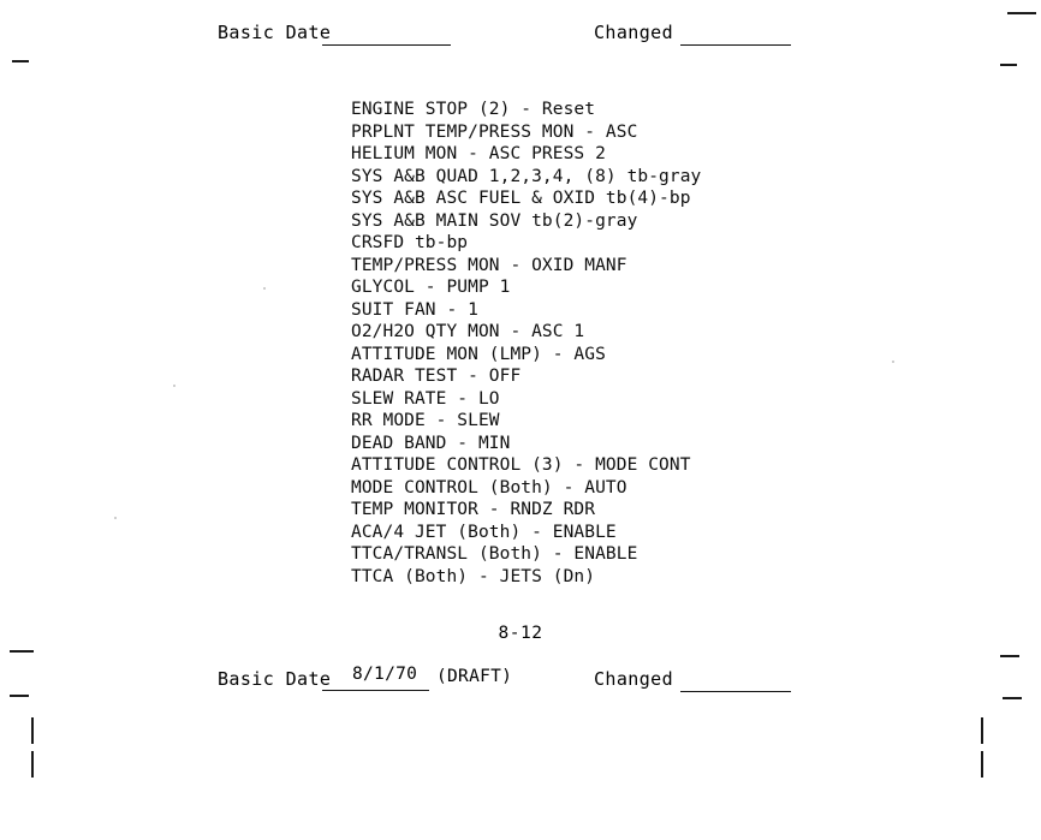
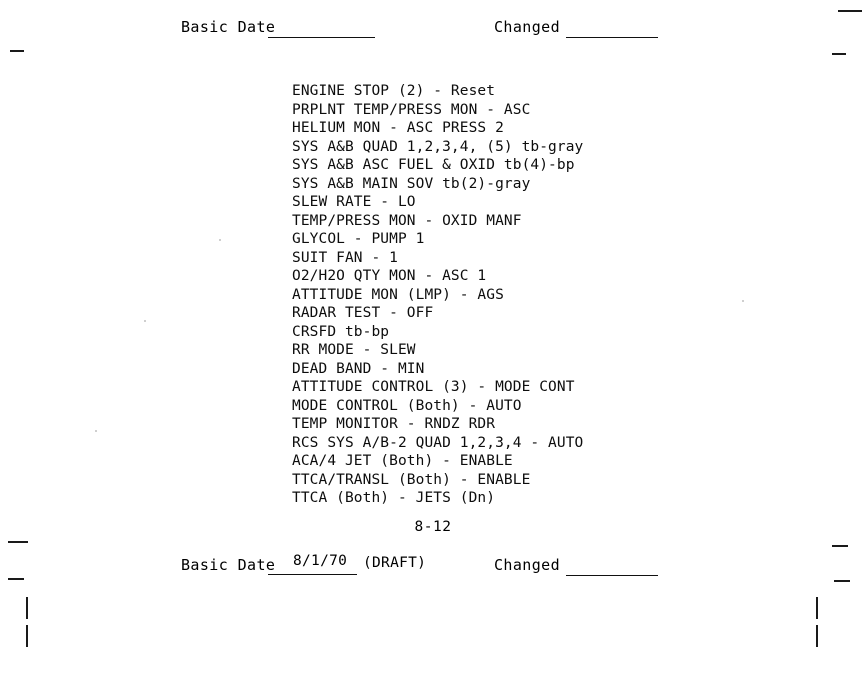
  Basic Date
  Changed
  ENGINE STOP (2) - Reset
  PRPLNT TEMP/PRESS MON - ASC
  HELIUM MON - ASC PRESS 2
- SYS A&B QUAD 1,2,3,4, (8) tb-gray
+ SYS A&B QUAD 1,2,3,4, (5) tb-gray
  SYS A&B ASC FUEL & OXID tb(4)-bp
  SYS A&B MAIN SOV tb(2)-gray
- CRSFD tb-bp
+ SLEW RATE - LO
  TEMP/PRESS MON - OXID MANF
  GLYCOL - PUMP 1
  SUIT FAN - 1
  O2/H2O QTY MON - ASC 1
  ATTITUDE MON (LMP) - AGS
  RADAR TEST - OFF
- SLEW RATE - LO
+ CRSFD tb-bp
  RR MODE - SLEW
  DEAD BAND - MIN
  ATTITUDE CONTROL (3) - MODE CONT
  MODE CONTROL (Both) - AUTO
  TEMP MONITOR - RNDZ RDR
+ RCS SYS A/B-2 QUAD 1,2,3,4 - AUTO
  ACA/4 JET (Both) - ENABLE
  TTCA/TRANSL (Both) - ENABLE
  TTCA (Both) - JETS (Dn)
  8-12
  Basic Date
  8/1/70
  (DRAFT)
  Changed
